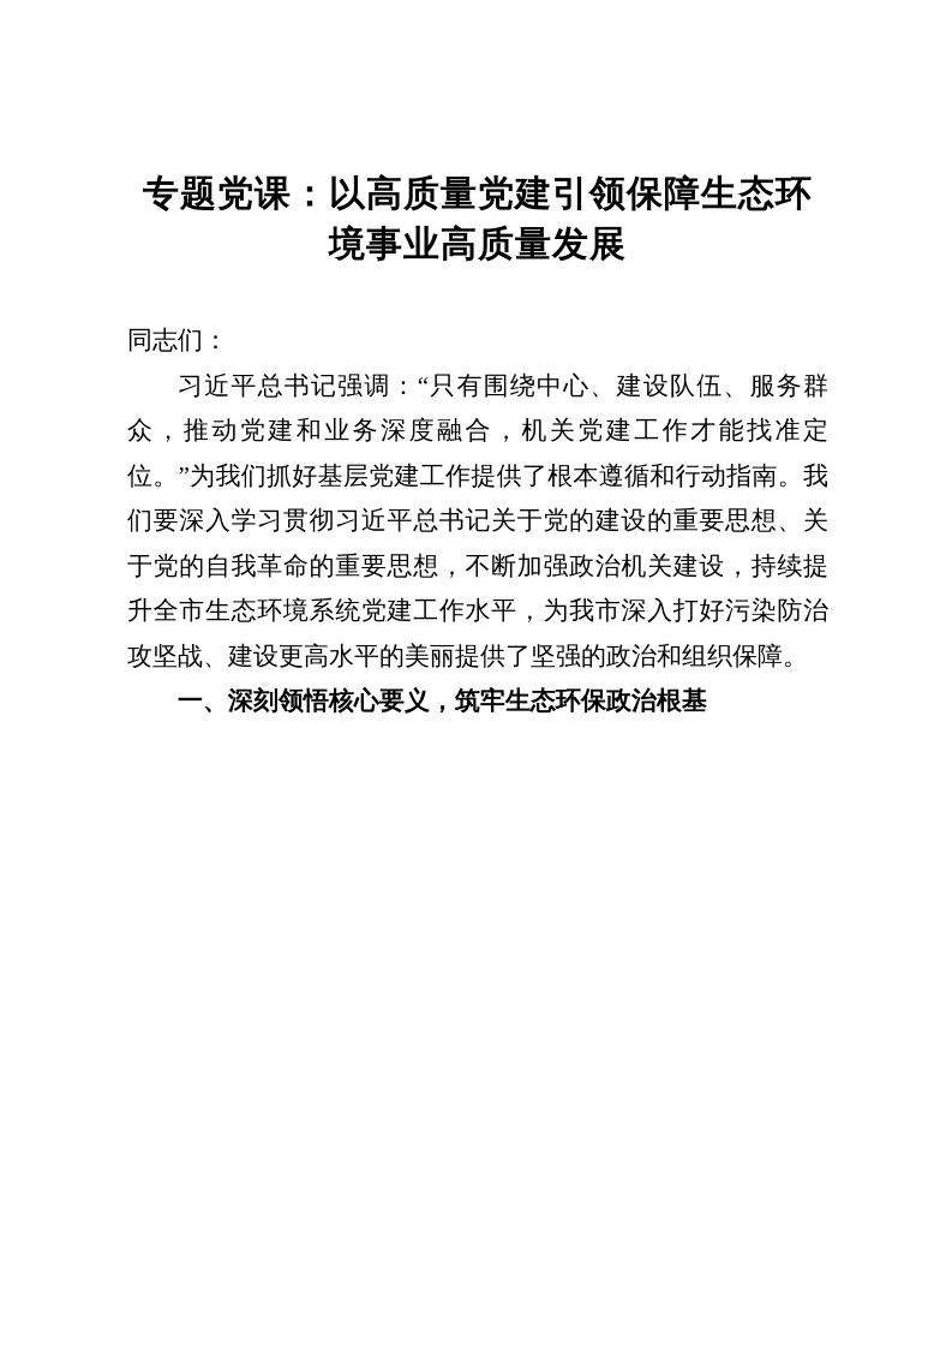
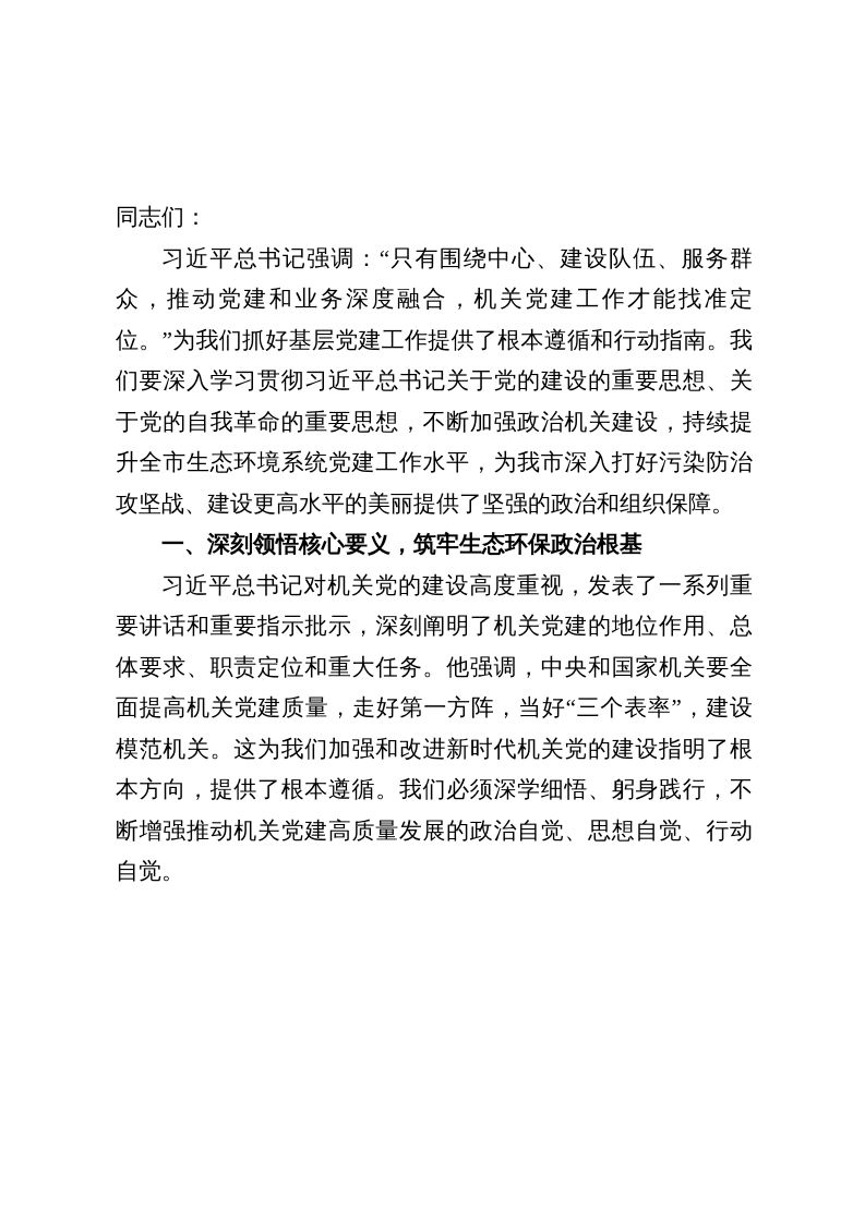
- 专题党课：以高质量党建引领保障生态环境事业高质量发展
  同志们：
  习近平总书记强调：“只有围绕中心、建设队伍、服务群众，推动党建和业务深度融合，机关党建工作才能找准定位。”为我们抓好基层党建工作提供了根本遵循和行动指南。我们要深入学习贯彻习近平总书记关于党的建设的重要思想、关于党的自我革命的重要思想，不断加强政治机关建设，持续提升全市生态环境系统党建工作水平，为我市深入打好污染防治攻坚战、建设更高水平的美丽提供了坚强的政治和组织保障。
  一、深刻领悟核心要义，筑牢生态环保政治根基
+ 习近平总书记对机关党的建设高度重视，发表了一系列重要讲话和重要指示批示，深刻阐明了机关党建的地位作用、总体要求、职责定位和重大任务。他强调，中央和国家机关要全面提高机关党建质量，走好第一方阵，当好“三个表率”，建设模范机关。这为我们加强和改进新时代机关党的建设指明了根本方向，提供了根本遵循。我们必须深学细悟、躬身践行，不断增强推动机关党建高质量发展的政治自觉、思想自觉、行动自觉。
